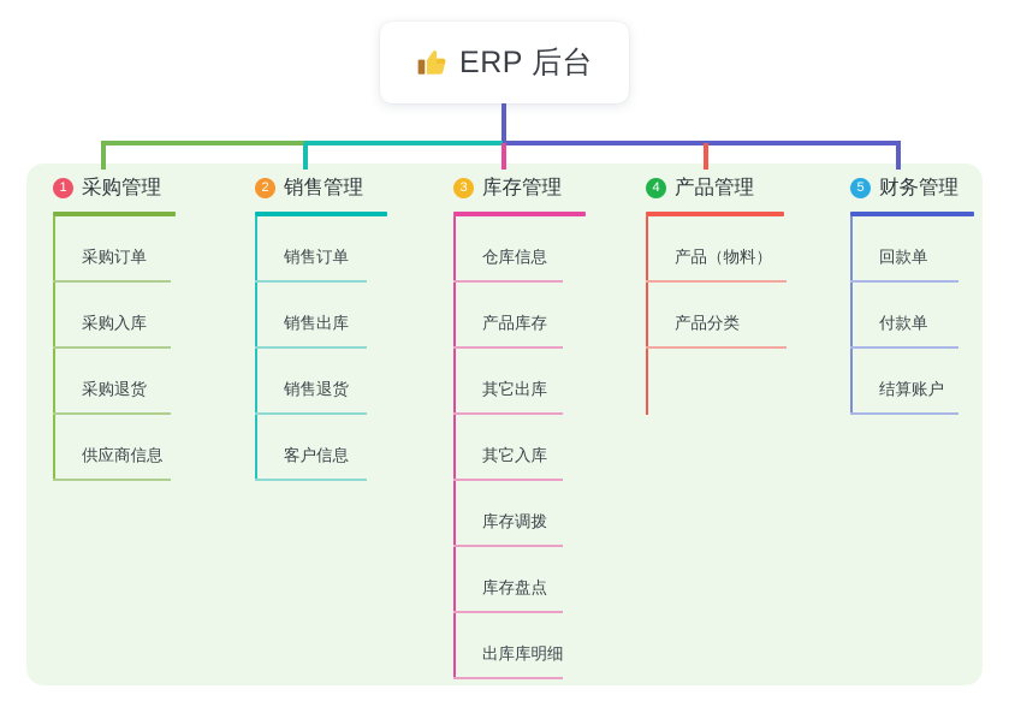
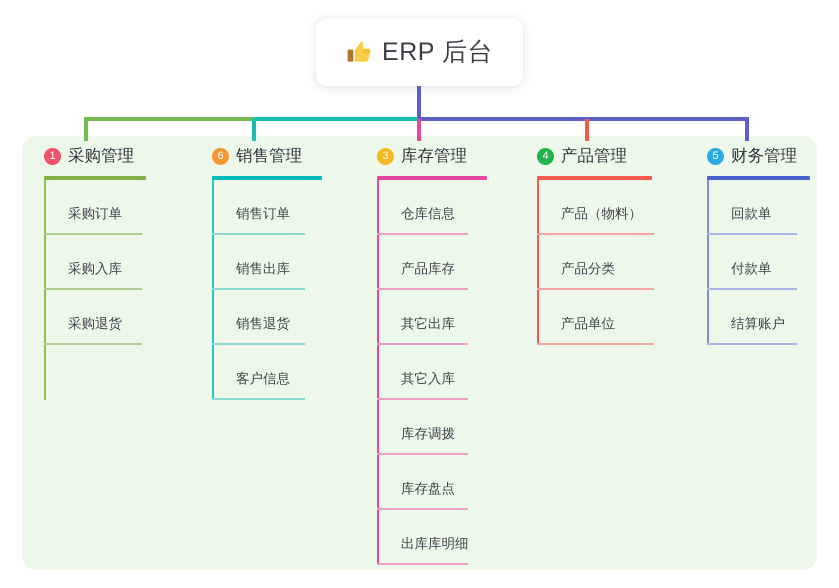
  ERP 后台
  1
  采购管理
  采购订单
  采购入库
  采购退货
- 供应商信息
- 2
+ 6
  销售管理
  销售订单
  销售出库
  销售退货
  客户信息
  3
  库存管理
  仓库信息
  产品库存
  其它出库
  其它入库
  库存调拨
  库存盘点
  出库库明细
  4
  产品管理
  产品（物料）
  产品分类
+ 产品单位
  5
  财务管理
  回款单
  付款单
  结算账户
